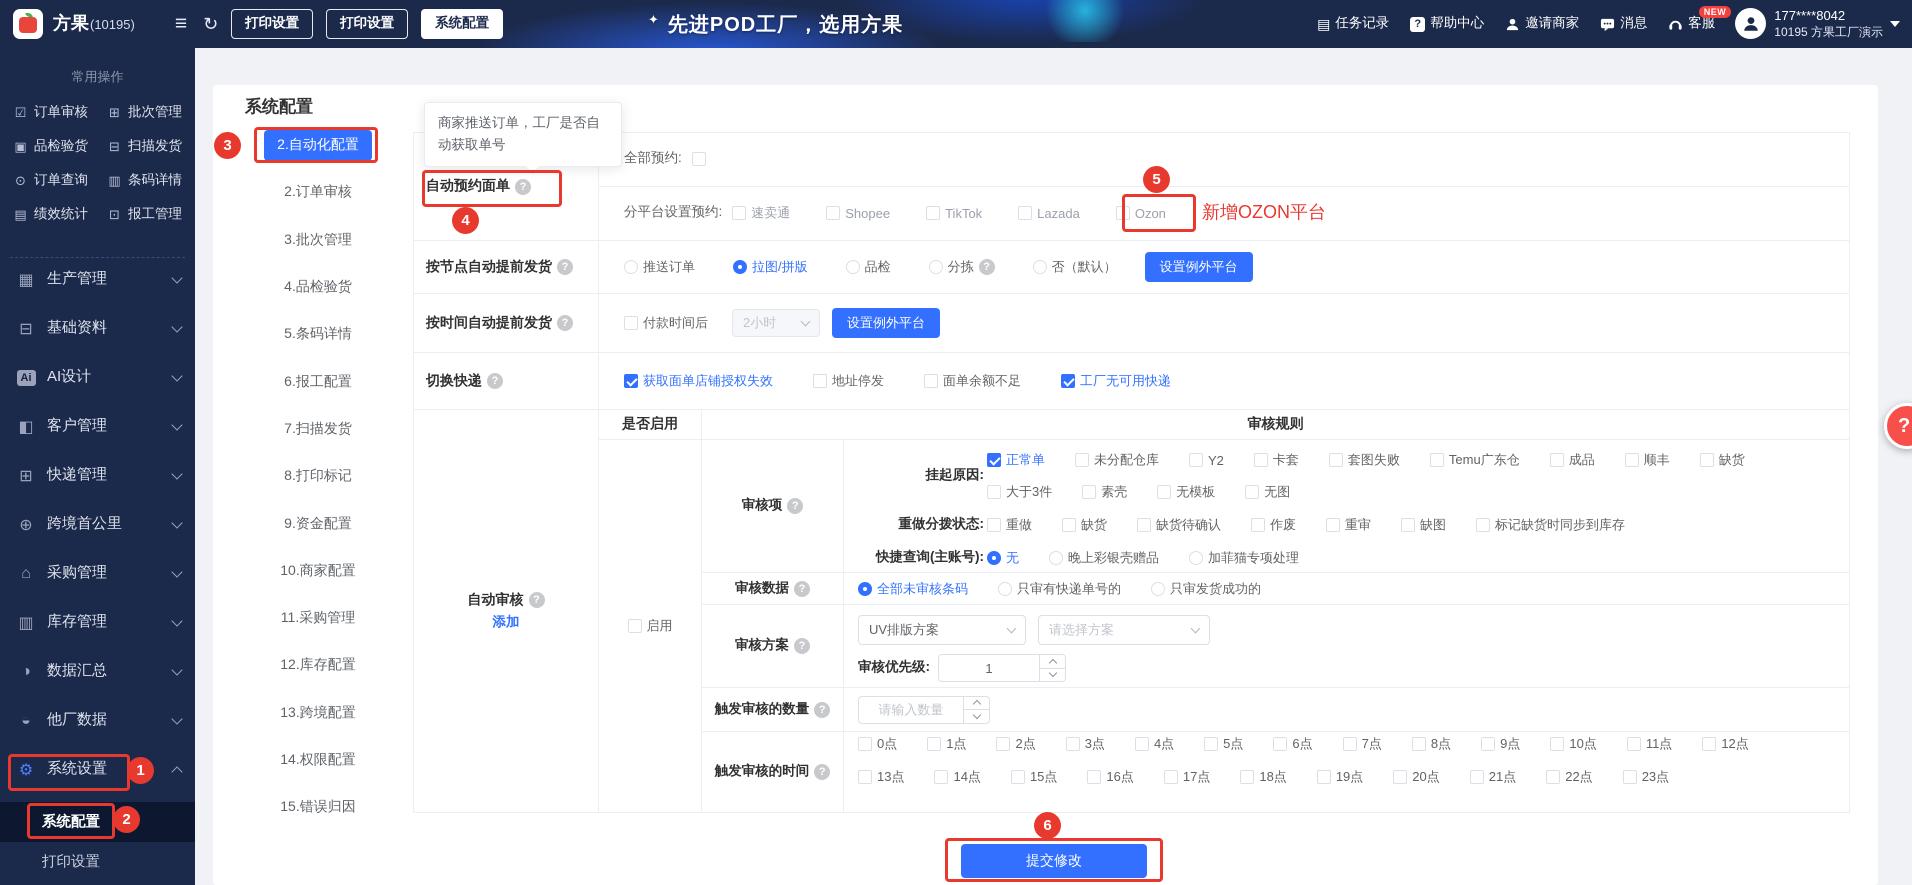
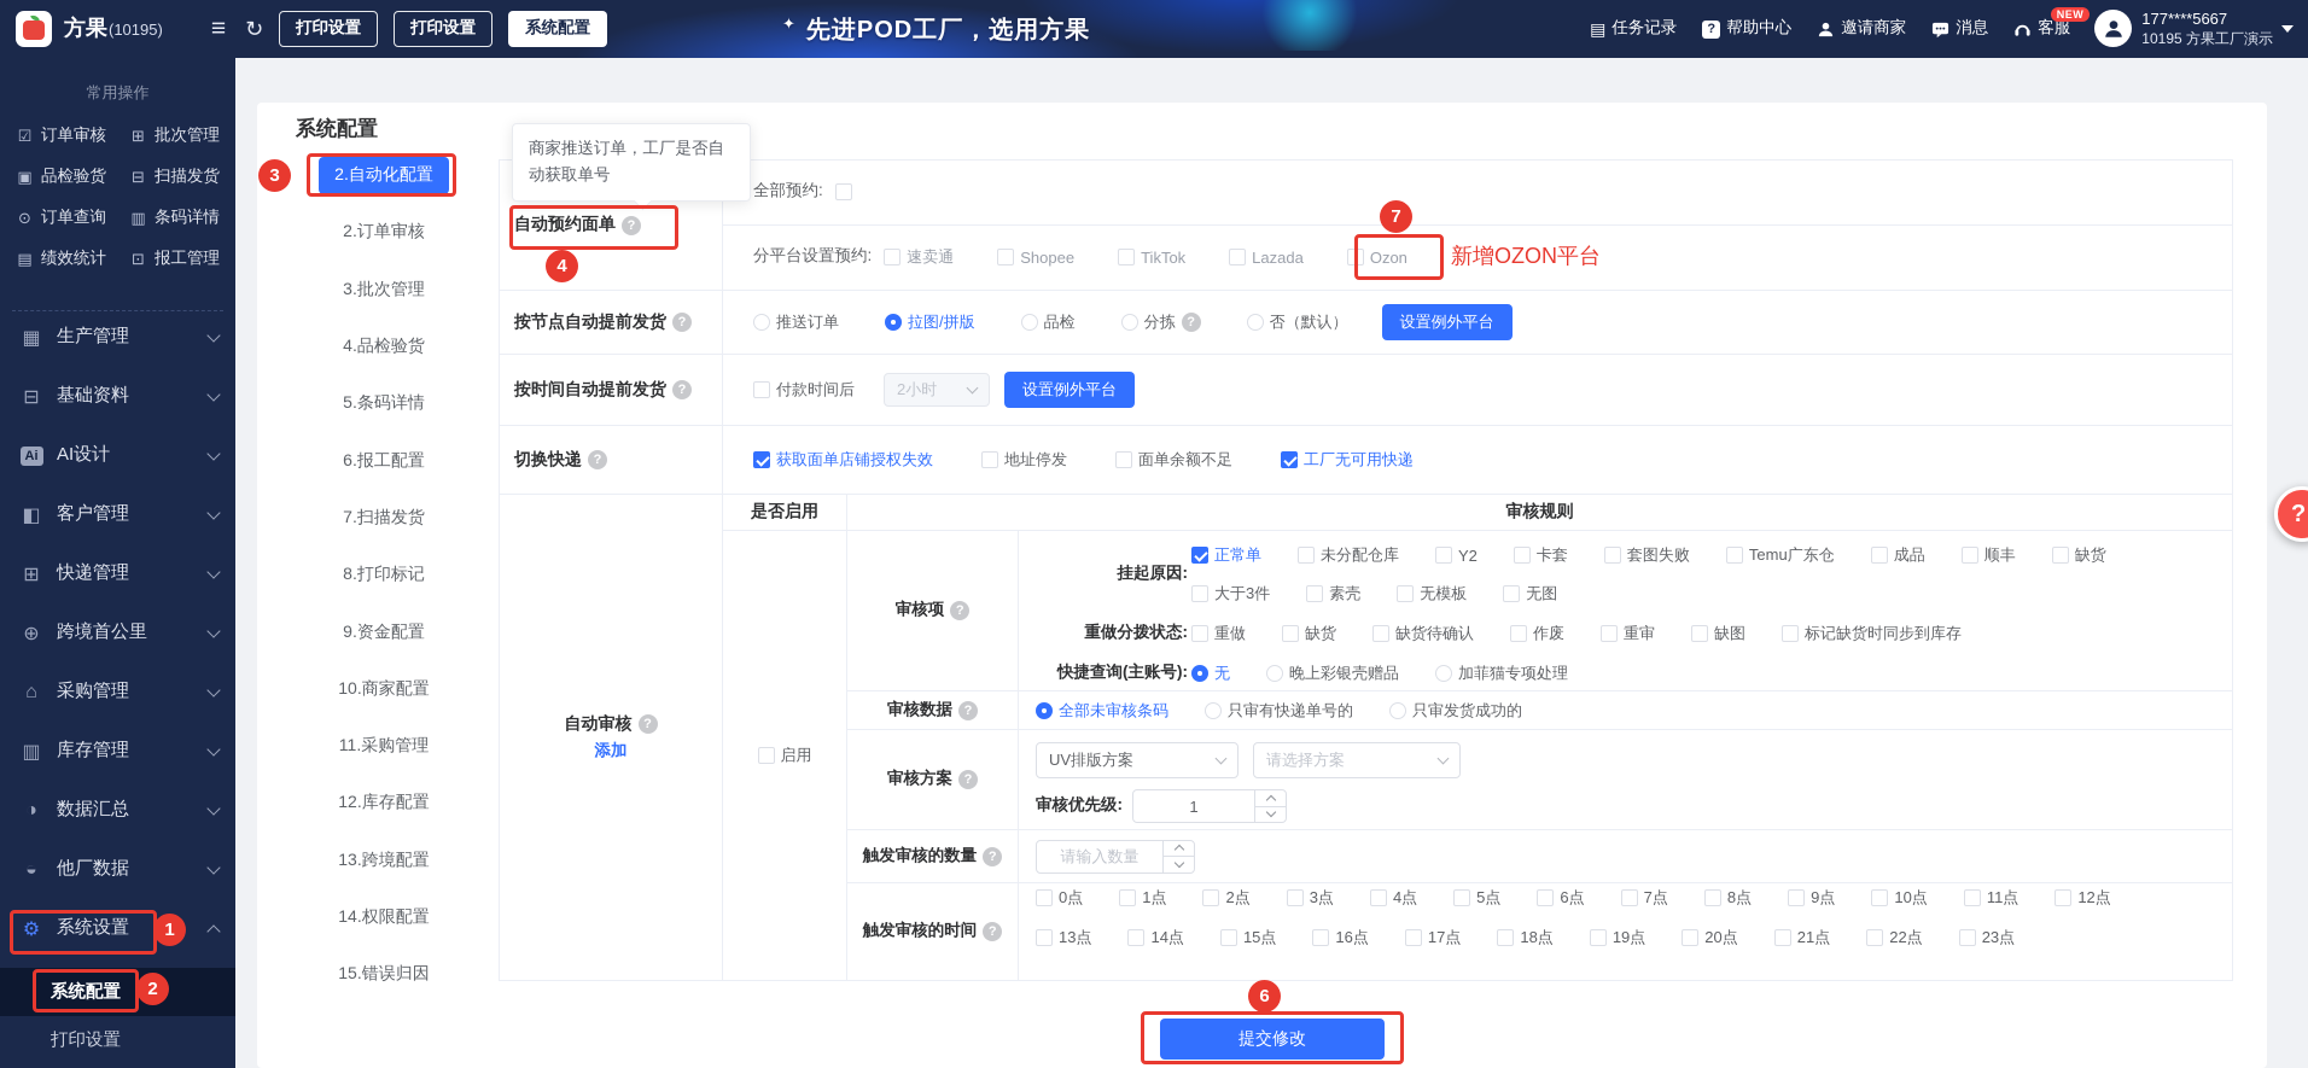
  方果
  (10195)
  ≡
  ↻
  打印设置
  打印设置
  系统配置
  ✦
  先进POD工厂，选用方果
  ▤
  任务记录
  ?
  帮助中心
  邀请商家
  消息
  客服
  NEW
- 177****8042
+ 177****5667
  10195 方果工厂演示
  常用操作
  ☑
  订单审核
  ⊞
  批次管理
  ▣
  品检验货
  ⊟
  扫描发货
  ⊙
  订单查询
  ▥
  条码详情
  ▤
  绩效统计
  ⊡
  报工管理
  ▦
  生产管理
  ⊟
  基础资料
  Ai
  AI设计
  ◧
  客户管理
  ⊞
  快递管理
  ⊕
  跨境首公里
  ⌂
  采购管理
  ▥
  库存管理
  ◑
  数据汇总
  ◒
  他厂数据
  ⚙
  系统设置
  系统配置
  打印设置
  系统配置
  2.自动化配置
  2.订单审核
  3.批次管理
  4.品检验货
  5.条码详情
  6.报工配置
  7.扫描发货
  8.打印标记
  9.资金配置
  10.商家配置
  11.采购管理
  12.库存配置
  13.跨境配置
  14.权限配置
  15.错误归因
  自动预约面单
  ?
  全部预约:
  分平台设置预约:
  速卖通
  Shopee
  TikTok
  Lazada
  Ozon
  按节点自动提前发货
  ?
  推送订单
  拉图/拼版
  品检
  分拣
  ?
  否（默认）
  设置例外平台
  按时间自动提前发货
  ?
  付款时间后
  2小时
  设置例外平台
  切换快递
  ?
  获取面单店铺授权失效
  地址停发
  面单余额不足
  工厂无可用快递
  自动审核
  ?
  添加
  是否启用
  审核规则
  启用
  审核项
  ?
  挂起原因:
  正常单
  未分配仓库
  Y2
  卡套
  套图失败
  Temu广东仓
  成品
  顺丰
  缺货
  大于3件
  素壳
  无模板
  无图
  重做分拨状态:
  重做
  缺货
  缺货待确认
  作废
  重审
  缺图
  标记缺货时同步到库存
  快捷查询(主账号):
  无
  晚上彩银壳赠品
  加菲猫专项处理
  审核数据
  ?
  全部未审核条码
  只审有快递单号的
  只审发货成功的
  审核方案
  ?
  UV排版方案
  请选择方案
  审核优先级:
  1
  触发审核的数量
  ?
  请输入数量
  触发审核的时间
  ?
  0点
  1点
  2点
  3点
  4点
  5点
  6点
  7点
  8点
  9点
  10点
  11点
  12点
  13点
  14点
  15点
  16点
  17点
  18点
  19点
  20点
  21点
  22点
  23点
  商家推送订单，工厂是否自动获取单号
  提交修改
  ?
  1
  2
  3
  4
- 5
+ 7
  新增OZON平台
  6
